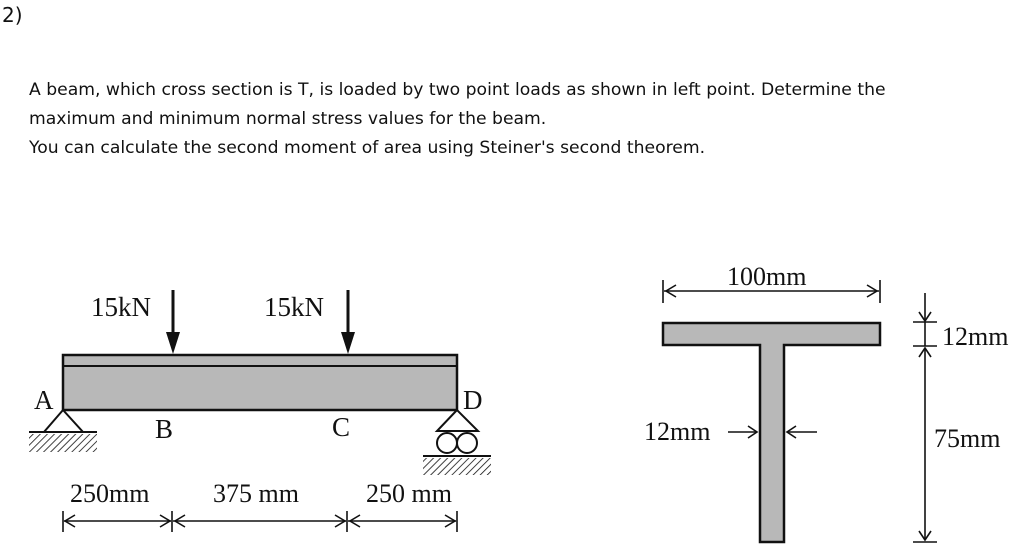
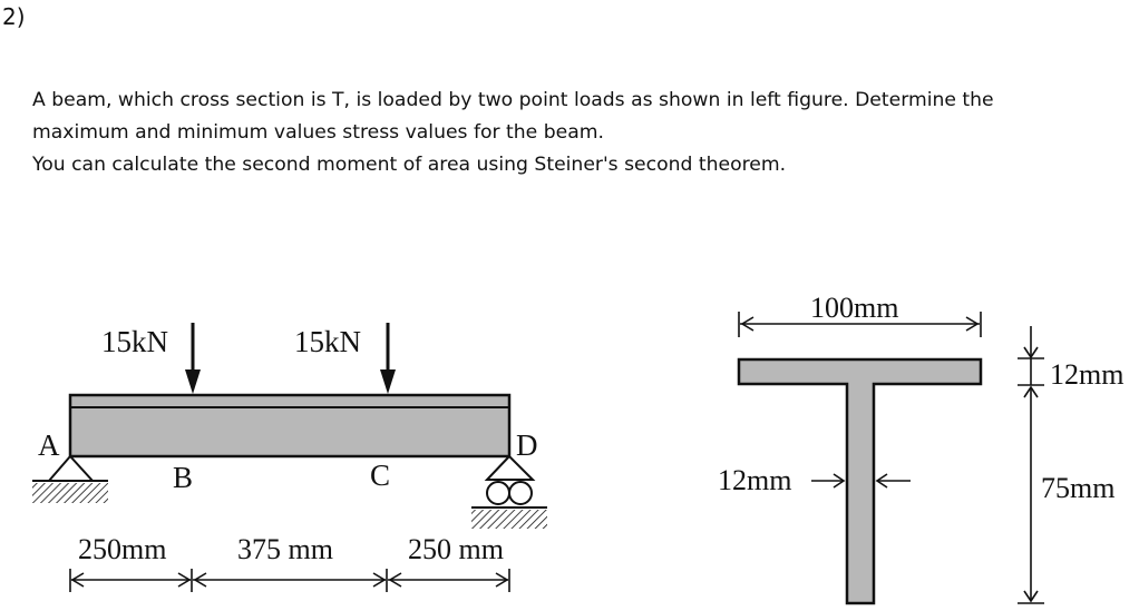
  2)
- A beam, which cross section is T, is loaded by two point loads as shown in left point. Determine the
+ A beam, which cross section is T, is loaded by two point loads as shown in left figure. Determine the
- maximum and minimum normal stress values for the beam.
+ maximum and minimum values stress values for the beam.
  You can calculate the second moment of area using Steiner's second theorem.
  15kN
  15kN
  A
  B
  C
  D
  250mm
  375 mm
  250 mm
  100mm
  12mm
  12mm
  75mm
